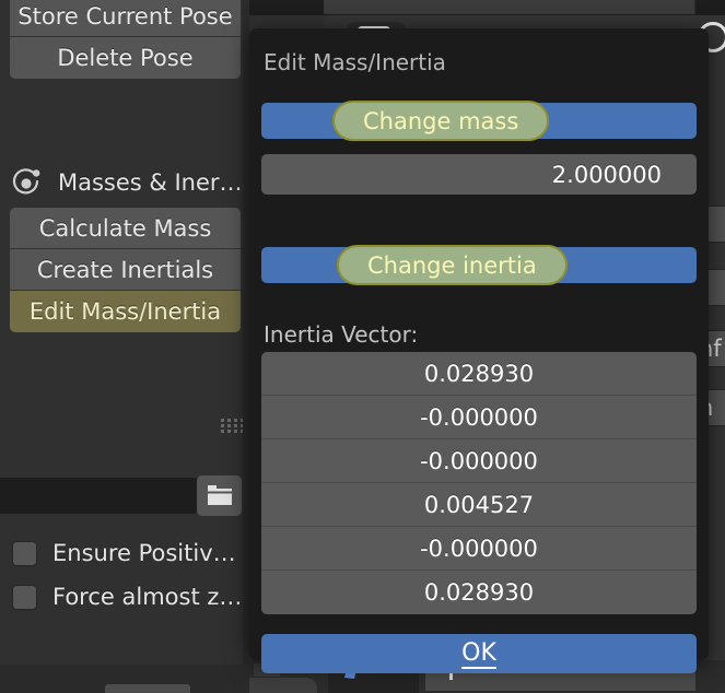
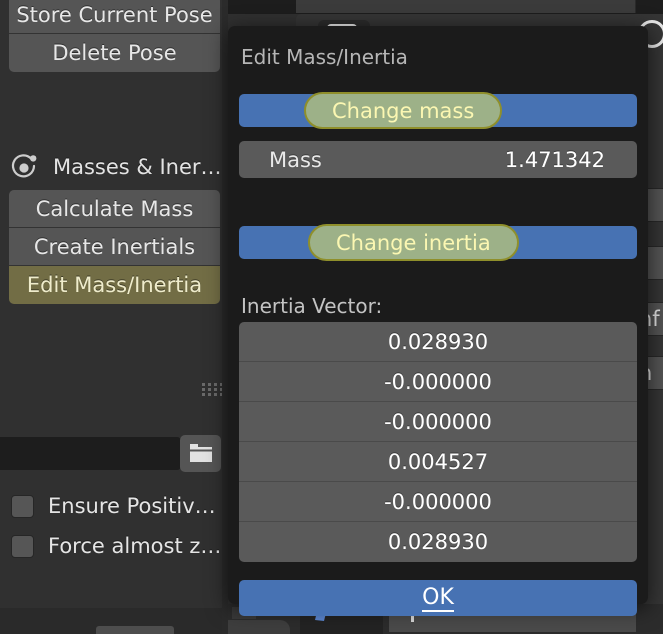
  Store Current Pose
  Delete Pose
  Masses & Iner…
  Calculate Mass
  Create Inertials
  Edit Mass/Inertia
  Ensure Positiv…
  Force almost z…
  Edit Mass/Inertia
  Change mass
+ Mass
- 2.000000
+ 1.471342
  Change inertia
  Inertia Vector:
  0.028930
  -0.000000
  -0.000000
  0.004527
  -0.000000
  0.028930
  OK
